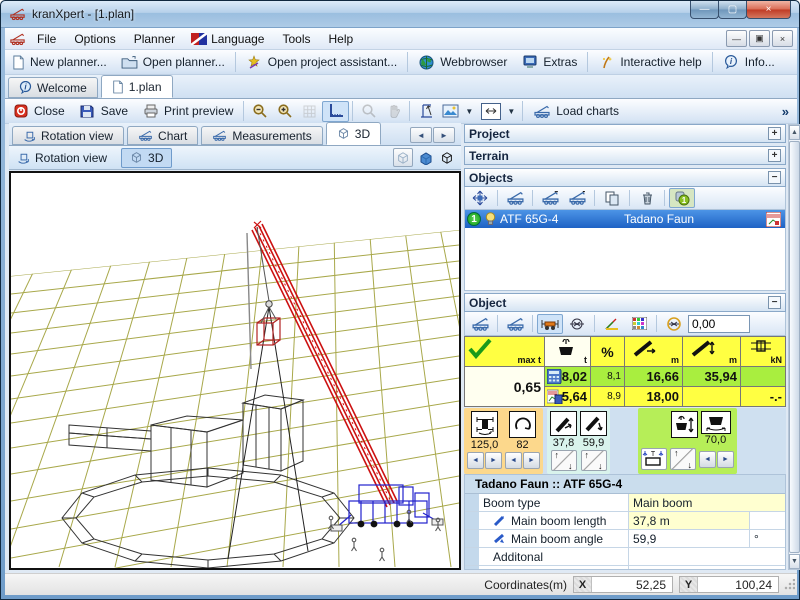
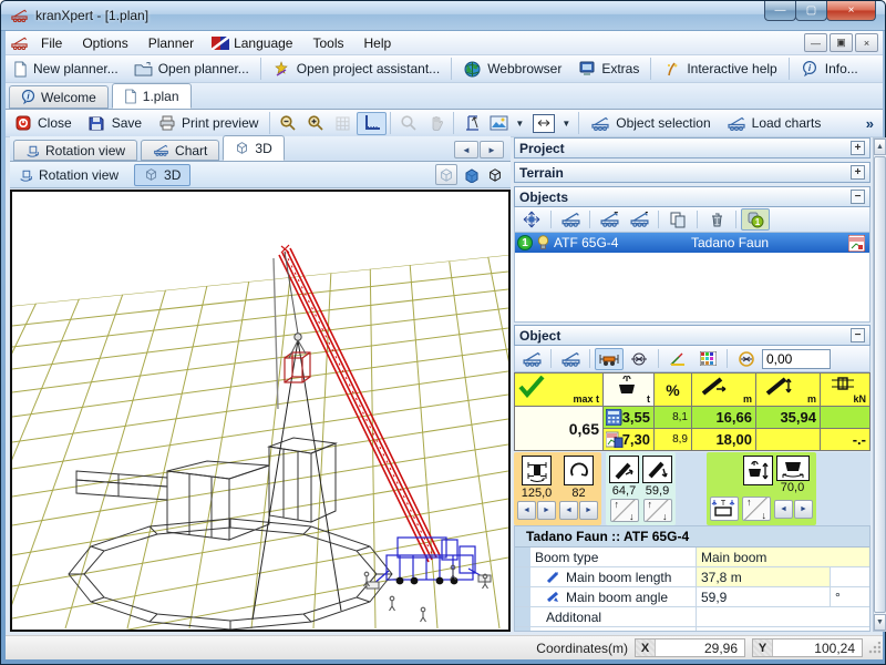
  kranXpert - [1.plan]
  —
  ▢
  ×
  File
  Options
  Planner
  Language
  Tools
  Help
  —
  ▣
  ×
  New planner...
  Open planner...
  Open project assistant...
  Webbrowser
  Extras
  Interactive help
  i
  Info...
  i
  Welcome
  1.plan
  Close
  Save
  Print preview
  ▼
  ▼
+ Object selection
  Load charts
  »
  Rotation view
  Chart
- Measurements
  3D
  ◄
  ►
  Rotation view
  3D
  Project
  +
  Terrain
  +
  Objects
  −
  1
  1
  ATF 65G-4
  Tadano Faun
  Object
  −
  0,00
  max t
  t
  %
  m
  m
  kN
- 8,02
+ 3,55
  0,65
  8,1
  16,66
  35,94
- 5,64
+ 7,30
  8,9
  18,00
  -.-
  125,0
  82
- 37,8
+ 64,7
  ↑
  ↓
  59,9
  ↑
  ↓
  70,0
  ↑
  ↓
  Tadano Faun :: ATF 65G-4
  Boom type
  Main boom
  Main boom length
  37,8 m
  Main boom angle
  59,9
  °
  Additonal
  Coordinates(m)
  X
- 52,25
+ 29,96
  Y
  100,24
